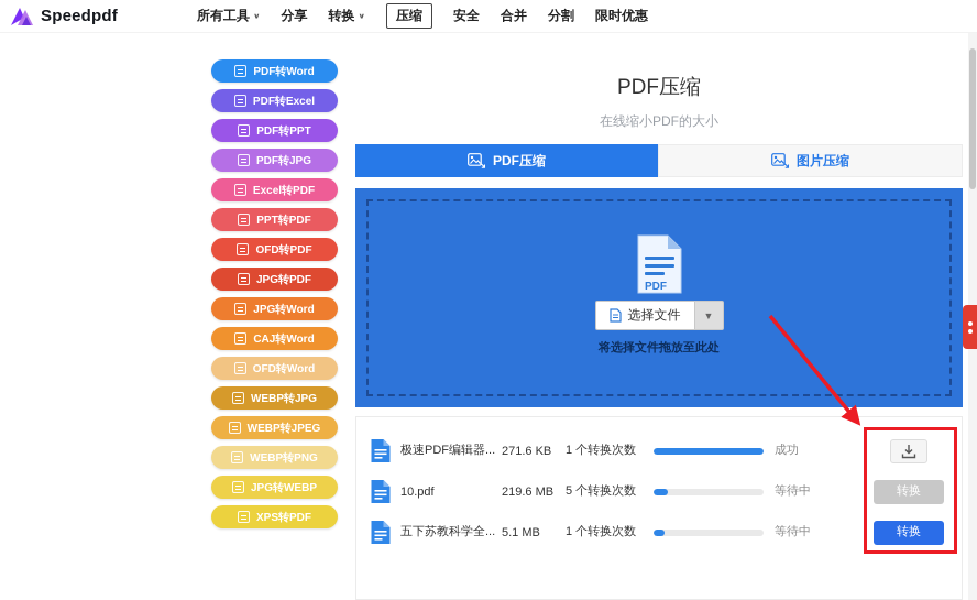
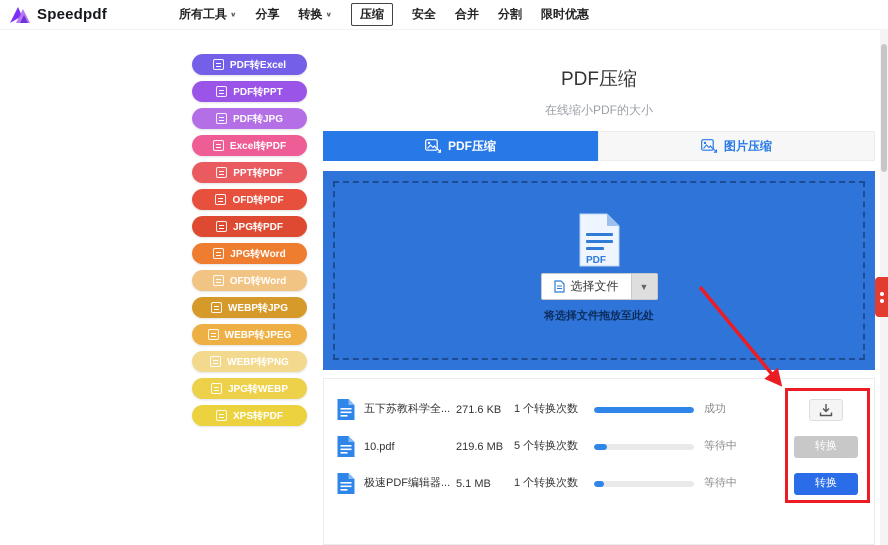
  Speedpdf
  所有工具
  分享
  转换
  压缩
  安全
  合并
  分割
  限时优惠
- PDF转Word
  PDF转Excel
  PDF转PPT
  PDF转JPG
  Excel转PDF
  PPT转PDF
  OFD转PDF
  JPG转PDF
  JPG转Word
- CAJ转Word
  OFD转Word
  WEBP转JPG
  WEBP转JPEG
  WEBP转PNG
  JPG转WEBP
  XPS转PDF
  PDF压缩
  在线缩小PDF的大小
  PDF压缩
  图片压缩
  PDF
  选择文件
  ▼
  将选择文件拖放至此处
- 极速PDF编辑器...
+ 五下苏教科学全...
  271.6 KB
  1 个转换次数
  成功
  10.pdf
  219.6 MB
  5 个转换次数
  等待中
  转换
- 五下苏教科学全...
+ 极速PDF编辑器...
  5.1 MB
  1 个转换次数
  等待中
  转换
